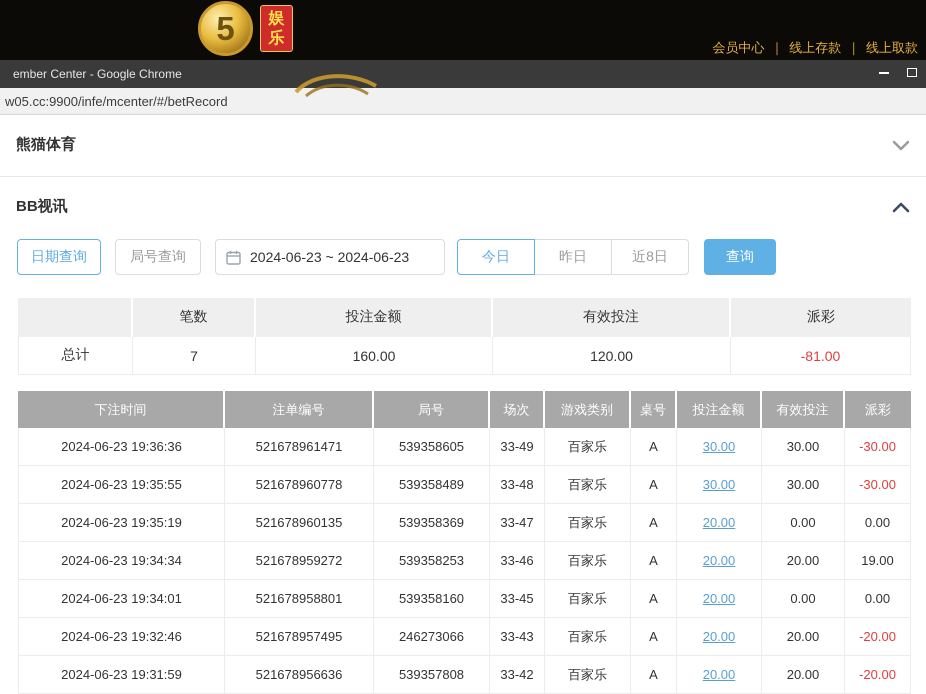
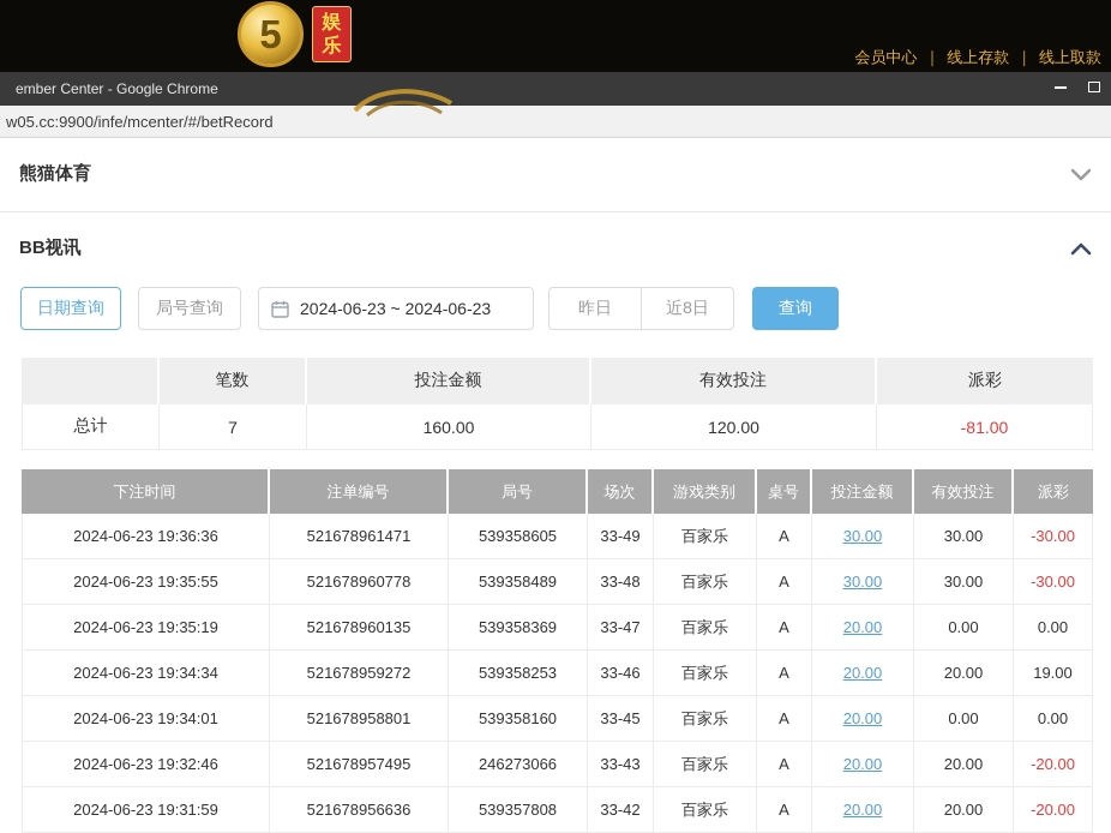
  5
  娱
  乐
  会员中心 ｜ 线上存款 ｜ 线上取款
  ember Center - Google Chrome
  w05.cc:9900/infe/mcenter/#/betRecord
  熊猫体育
  BB视讯
  日期查询
  局号查询
  2024-06-23 ~ 2024-06-23
- 今日
  昨日
  近8日
  查询
  	笔数	投注金额	有效投注	派彩
  总计	7	160.00	120.00	-81.00
  下注时间	注单编号	局号	场次	游戏类别	桌号	投注金额	有效投注	派彩
  2024-06-23 19:36:36	521678961471	539358605	33-49	百家乐	A	30.00	30.00	-30.00
  2024-06-23 19:35:55	521678960778	539358489	33-48	百家乐	A	30.00	30.00	-30.00
  2024-06-23 19:35:19	521678960135	539358369	33-47	百家乐	A	20.00	0.00	0.00
  2024-06-23 19:34:34	521678959272	539358253	33-46	百家乐	A	20.00	20.00	19.00
  2024-06-23 19:34:01	521678958801	539358160	33-45	百家乐	A	20.00	0.00	0.00
  2024-06-23 19:32:46	521678957495	246273066	33-43	百家乐	A	20.00	20.00	-20.00
  2024-06-23 19:31:59	521678956636	539357808	33-42	百家乐	A	20.00	20.00	-20.00
